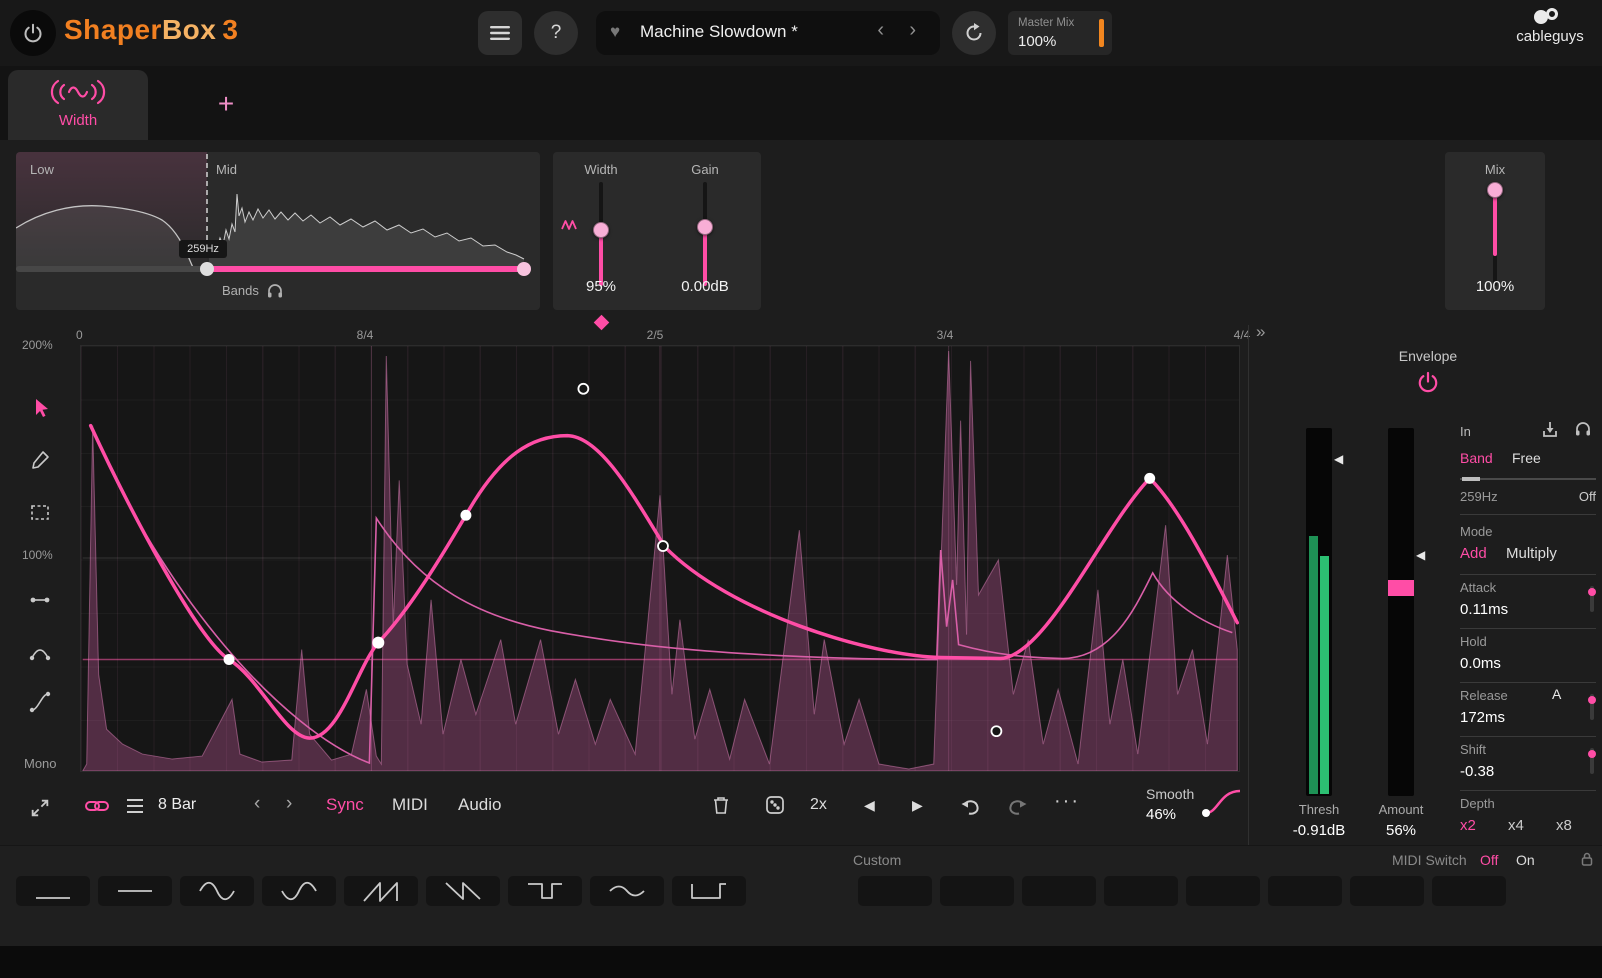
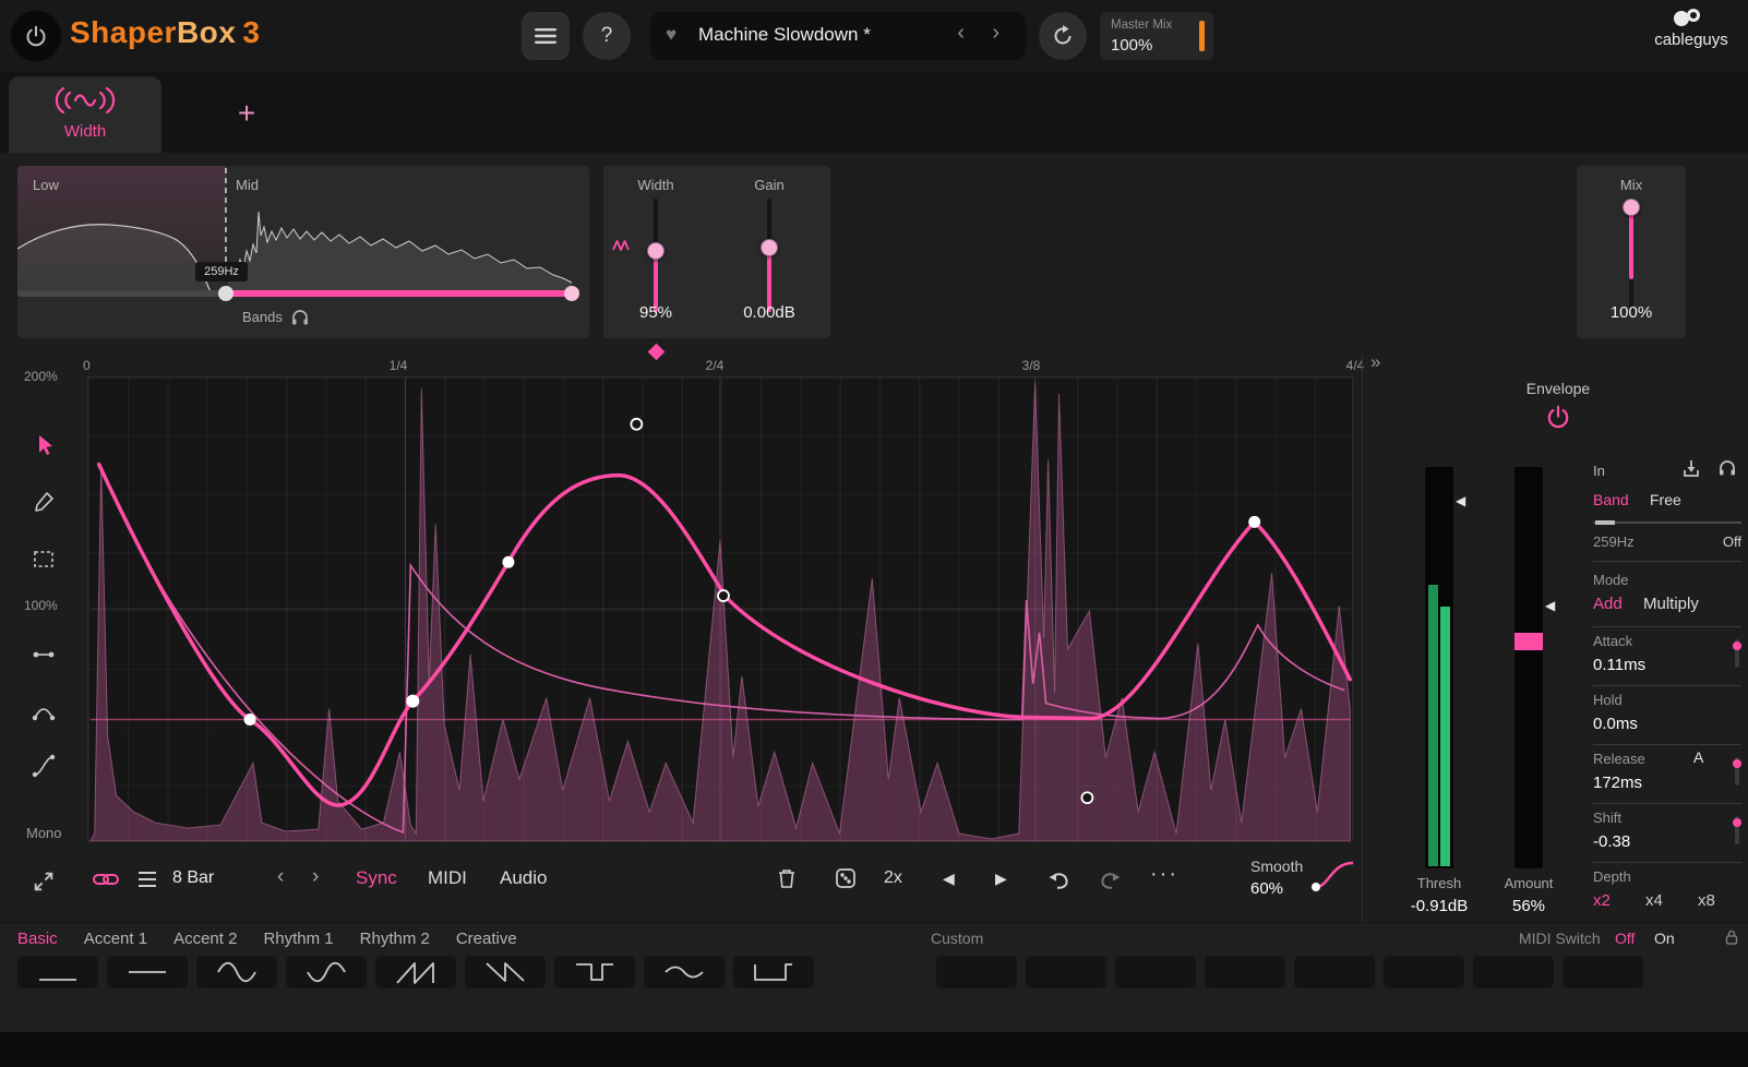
  ShaperBox 3
  ?
  ♥
  Machine Slowdown *
  ‹
  ›
  Master Mix
  100%
  cableguys
  Width
  +
  Low
  Mid
  259Hz
  Bands
  Width
  Gain
  95%
  0.00dB
  Mix
  100%
  200%
  100%
  Mono
  0
- 8/4
+ 1/4
- 2/5
+ 2/4
- 3/4
+ 3/8
  4/4
  8 Bar
  ‹
  ›
  Sync
  MIDI
  Audio
  2x
  ◀
  ▶
  ···
  Smooth
- 46%
+ 60%
  »
  Envelope
  ◀
  ◀
  Thresh
  -0.91dB
  Amount
  56%
  In
  Band
  Free
  259Hz
  Off
  Mode
  Add
  Multiply
  Attack
  0.11ms
  Hold
  0.0ms
  Release
  A
  172ms
  Shift
  -0.38
  Depth
  x2
  x4
  x8
+ Basic
+ Accent 1
+ Accent 2
+ Rhythm 1
+ Rhythm 2
+ Creative
  Custom
  MIDI Switch
  Off
  On
